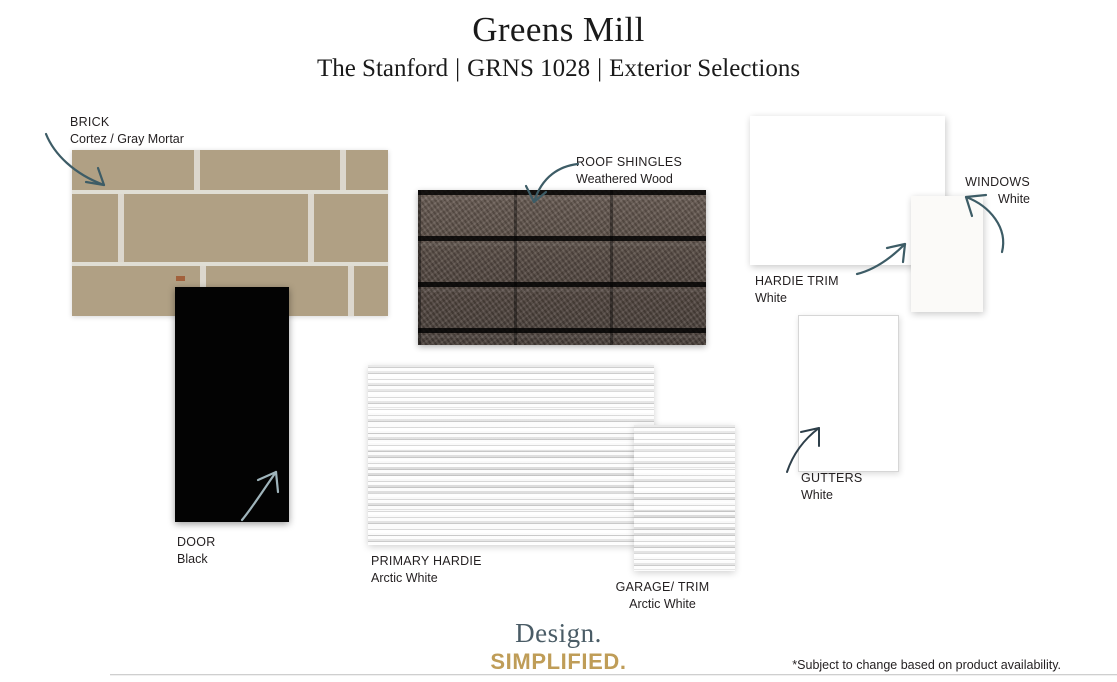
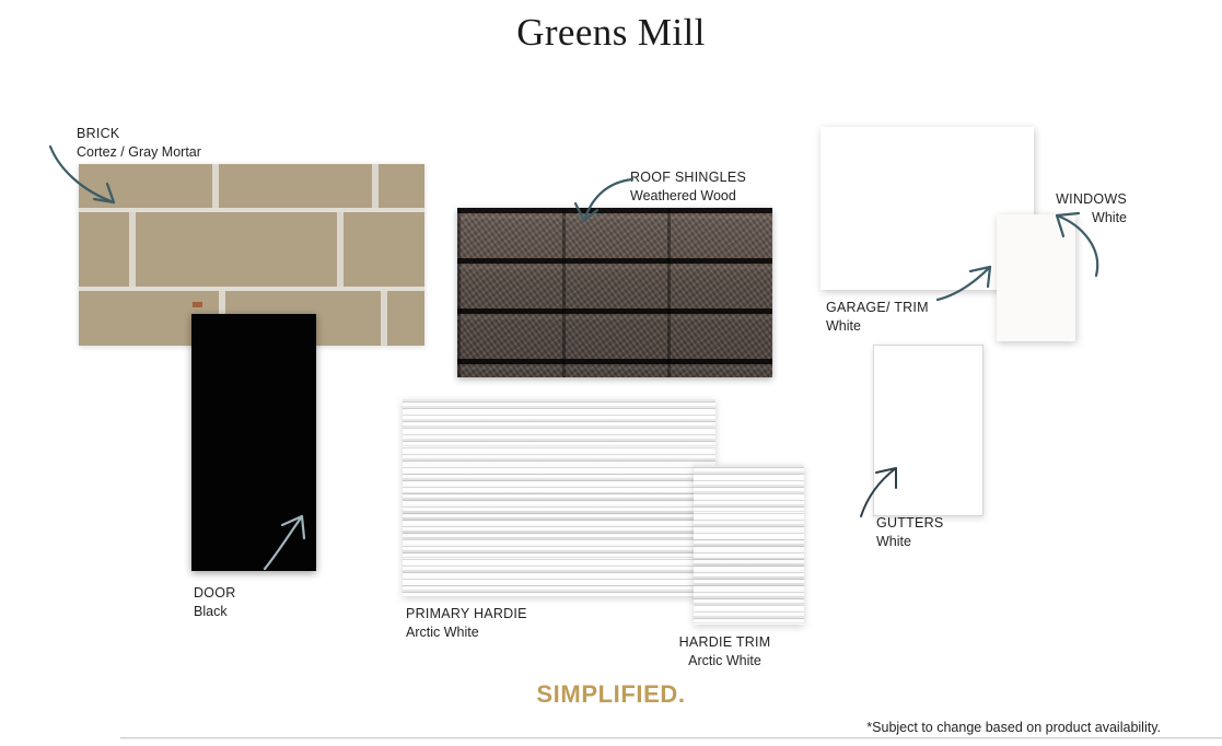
  Greens Mill
- The Stanford | GRNS 1028 | Exterior Selections
  BRICK
  Cortez / Gray Mortar
  ROOF SHINGLES
  Weathered Wood
- HARDIE TRIM
+ GARAGE/ TRIM
  White
  WINDOWS
  White
  GUTTERS
  White
  DOOR
  Black
  PRIMARY HARDIE
  Arctic White
- GARAGE/ TRIM
+ HARDIE TRIM
  Arctic White
- Design.
  SIMPLIFIED.
  *Subject to change based on product availability.
